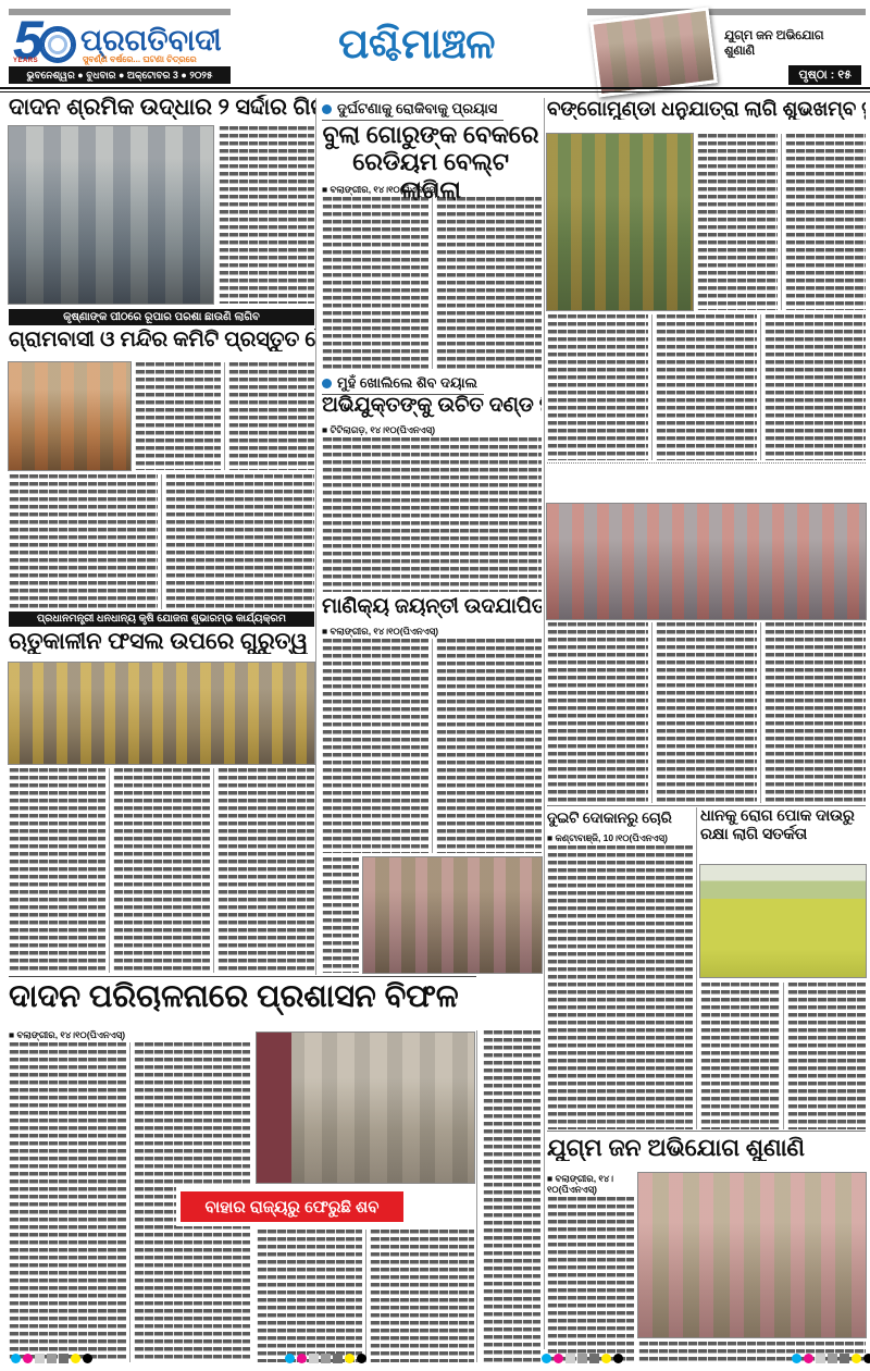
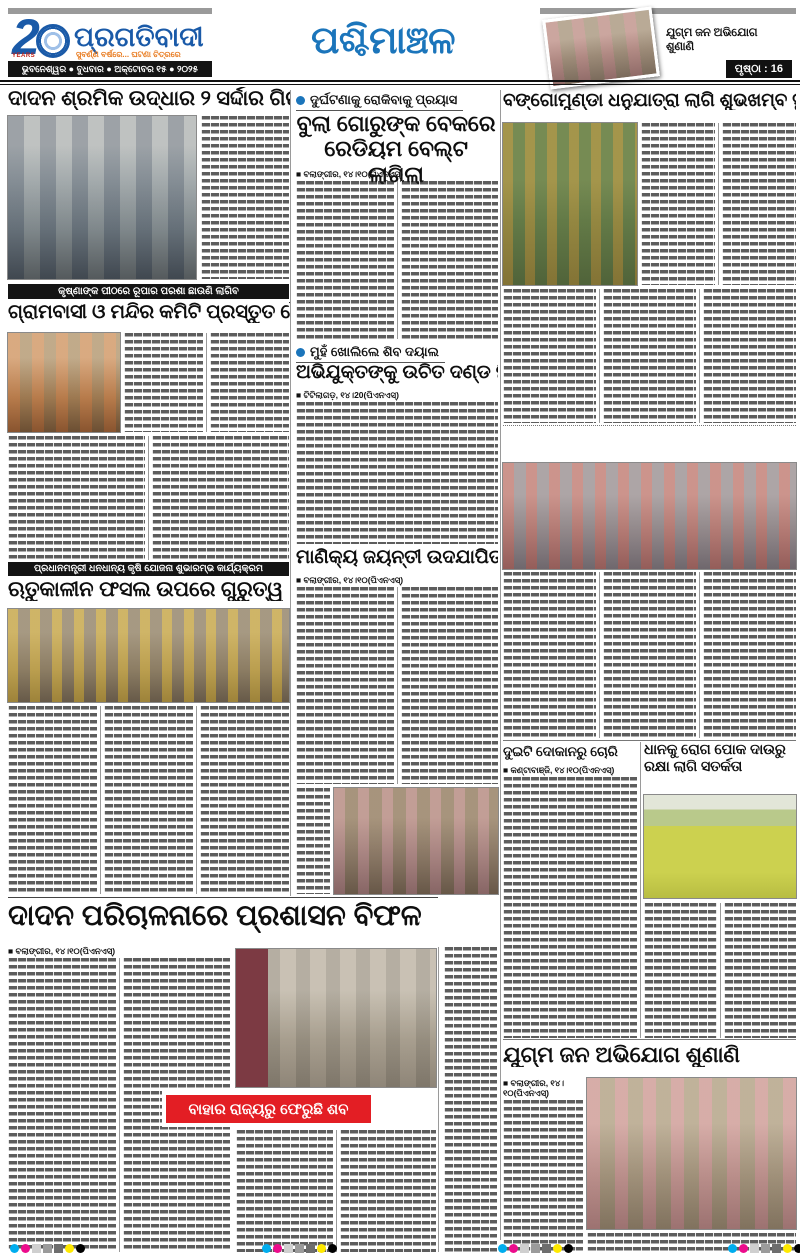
- 5
+ 2
  ପ୍ରଗତିବାଦୀ
  ସୁବର୍ଣ୍ଣ ବର୍ଷରେ... ଘଟଣା ଚିତ୍ରରେ
- ଭୁବନେଶ୍ୱର ● ବୁଧବାର ● ଅକ୍ଟୋବର 3 ● ୨୦୨୫
+ ଭୁବନେଶ୍ୱର ● ବୁଧବାର ● ଅକ୍ଟୋବର ୧୫ ● ୨୦୨୫
  ପଶ୍ଚିମାଞ୍ଚଳ
  ଯୁଗ୍ମ ଜନ ଅଭିଯୋଗ ଶୁଣାଣି
- ପୃଷ୍ଠା : ୧୫
+ ପୃଷ୍ଠା : 16
  ଦାଦନ ଶ୍ରମିକ ଉଦ୍ଧାର ୨ ସର୍ଦ୍ଦାର ଗି
  କୃଷ୍ଣାଙ୍କ ପୀଠରେ ରୂପାର ପରଶା ଛାଉଣି ଲାଗିବ
  ଗ୍ରାମବାସୀ ଓ ମନ୍ଦିର କମିଟି ପ୍ରସ୍ତୁତ
  ପ୍ରଧାନମନ୍ତ୍ରୀ ଧନଧାନ୍ୟ କୃଷି ଯୋଜନା ଶୁଭାରମ୍ଭ କାର୍ଯ୍ୟକ୍ରମ
  ଋତୁକାଳୀନ ଫସଲ ଉପରେ ଗୁରୁତ୍ୱ
  ଦାଦନ ପରିଚାଳନାରେ ପ୍ରଶାସନ ବିଫଳ
  ■ ବଲାଙ୍ଗୀର, ୧୪।୧୦(ପିଏନଏସ୍)
  ବାହାର ରାଜ୍ୟରୁ ଫେରୁଛି ଶବ
  ଦୁର୍ଘଟଣାକୁ ରୋକିବାକୁ ପ୍ରୟାସ
  ବୁଲା ଗୋରୁଙ୍କ ବେକରେ ରେଡିୟମ ବେଲ୍ଟ ଲାଗିଲା
  ■ ବଲାଙ୍ଗୀର, ୧୪।୧୦(ପିଏନଏସ୍)
  ମୁହଁ ଖୋଲିଲେ ଶିବ ଦୟାଲ
  ଅଭିଯୁକ୍ତଙ୍କୁ ଉଚିତ ଦଣ୍ଡ
- ■ ଟିଟିଲାଗଡ଼, ୧୪।୧୦(ପିଏନଏସ୍)
+ ■ ଟିଟିଲାଗଡ଼, ୧୪।20(ପିଏନଏସ୍)
  ମାଣିକ୍ୟ ଜୟନ୍ତୀ ଉଦଯାପିତ
  ■ ବଲାଙ୍ଗୀର, ୧୪।୧୦(ପିଏନଏସ୍)
  ବଙ୍ଗୋମୁଣ୍ଡା ଧନୁଯାତ୍ରା ଲାଗି ଶୁଭଖମ୍ବ
  ଦୁଇଟି ଦୋକାନରୁ ଚୋରି
- ■ କଣ୍ଟାବାଞ୍ଜି, 10।୧୦(ପିଏନଏସ୍)
+ ■ କଣ୍ଟାବାଞ୍ଜି, ୧୪।୧୦(ପିଏନଏସ୍)
  ଧାନକୁ ରୋଗ ପୋକ ଦାଉରୁ ରକ୍ଷା ଲାଗି ସତର୍କତା
  ଯୁଗ୍ମ ଜନ ଅଭିଯୋଗ ଶୁଣାଣି
  ■ ବଲାଙ୍ଗୀର, ୧୪।୧୦(ପିଏନଏସ୍)
